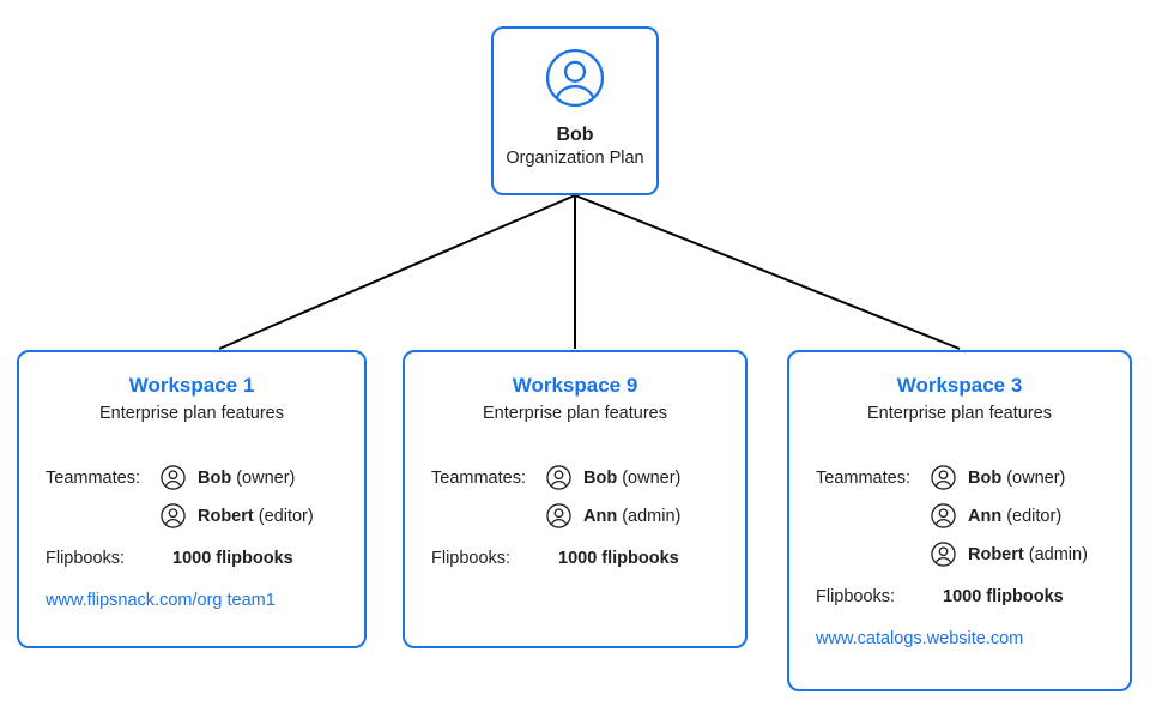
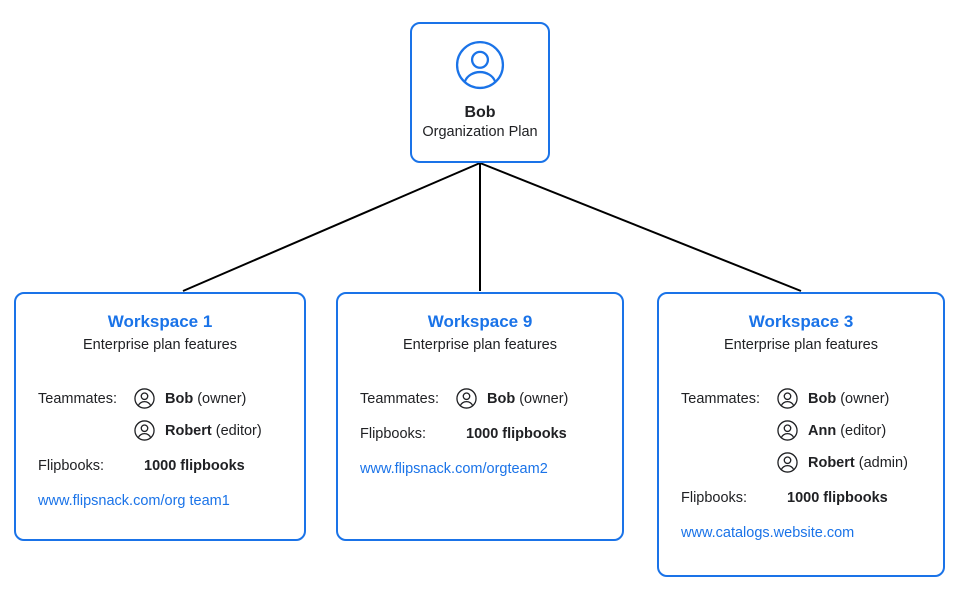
  Bob
  Organization Plan
  Workspace 1
  Enterprise plan features
  Teammates:
  Bob (owner)
  Robert (editor)
  Flipbooks:
  1000 flipbooks
  www.flipsnack.com/org team1
  Workspace 9
  Enterprise plan features
  Teammates:
  Bob (owner)
- Ann (admin)
  Flipbooks:
  1000 flipbooks
+ www.flipsnack.com/orgteam2
  Workspace 3
  Enterprise plan features
  Teammates:
  Bob (owner)
  Ann (editor)
  Robert (admin)
  Flipbooks:
  1000 flipbooks
  www.catalogs.website.com
